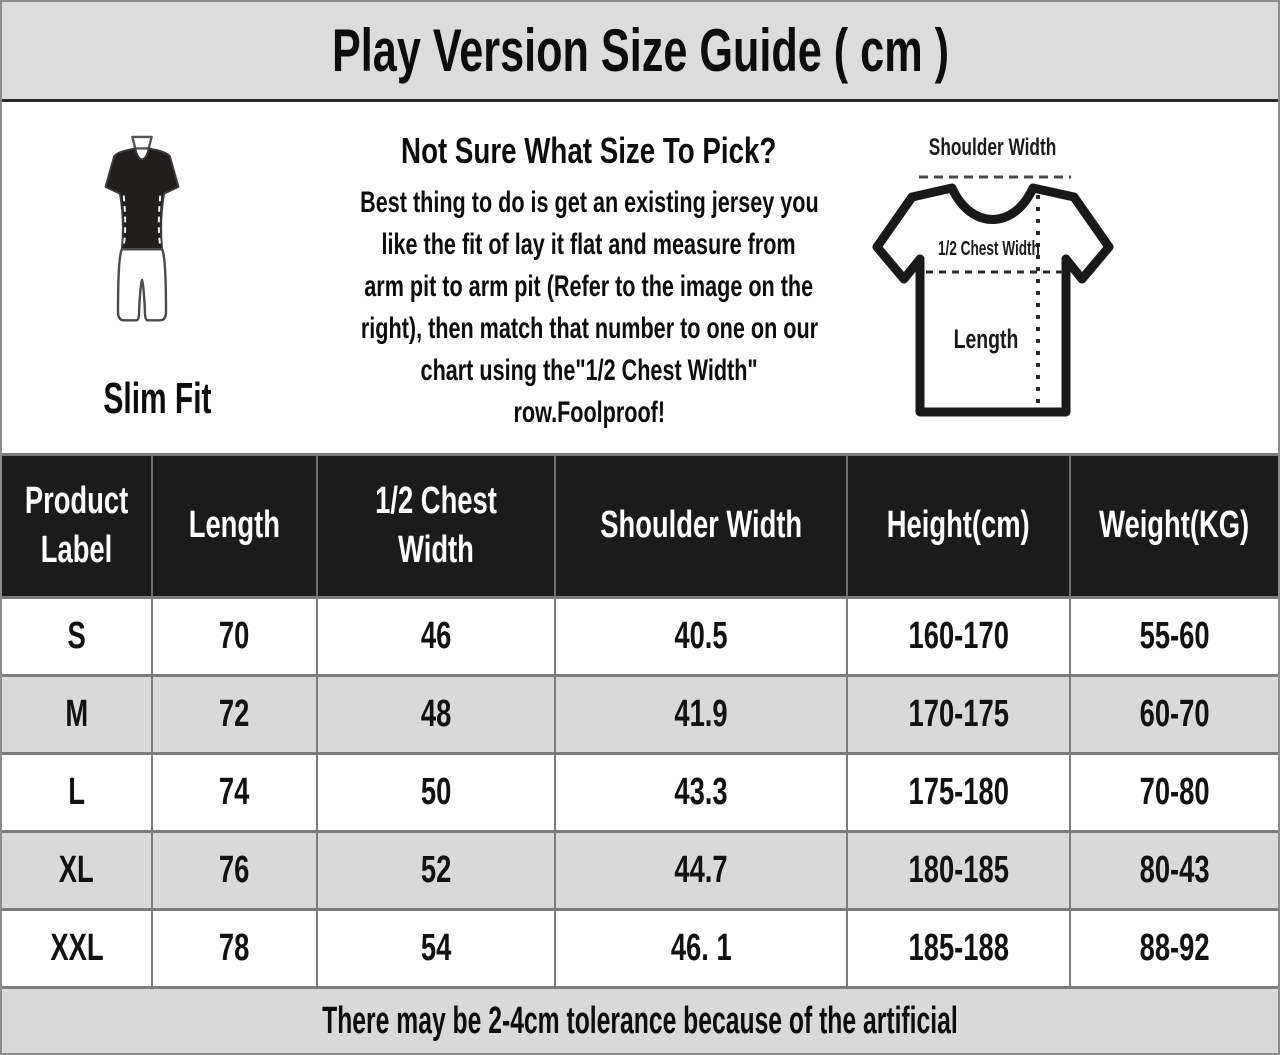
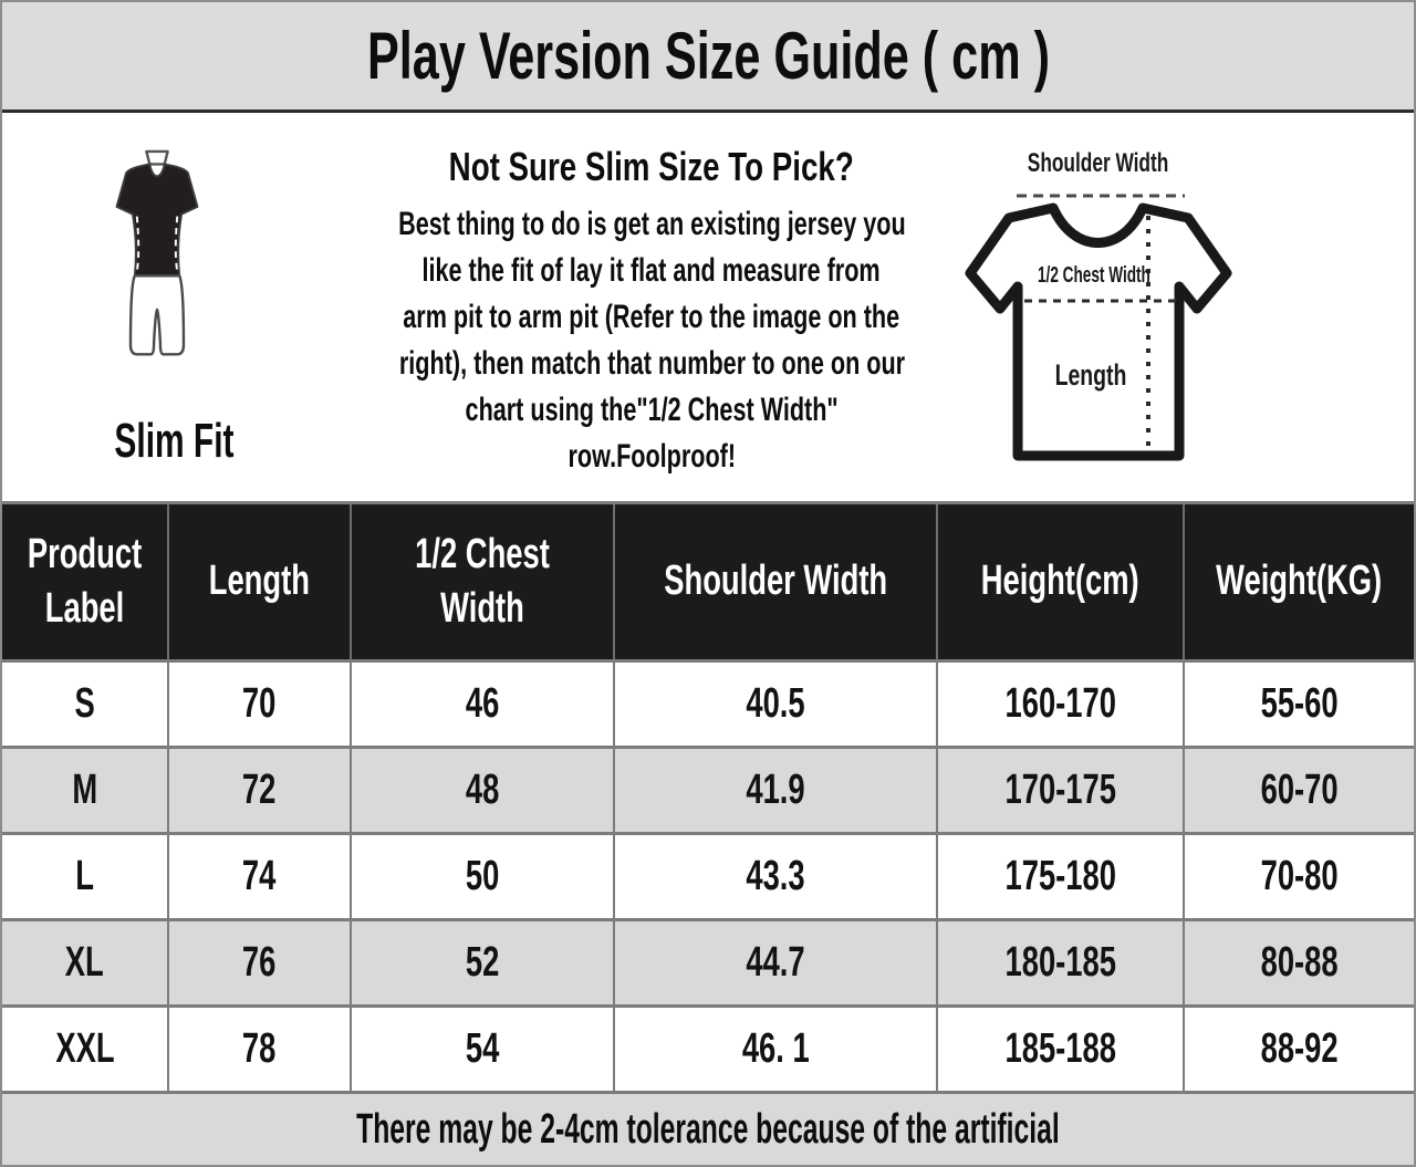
  Play Version Size Guide ( cm )
  Slim Fit
- Not Sure What Size To Pick?
+ Not Sure Slim Size To Pick?
  Best thing to do is get an existing jersey you
  like the fit of lay it flat and measure from
  arm pit to arm pit (Refer to the image on the
  right), then match that number to one on our
  chart using the"1/2 Chest Width"
  row.Foolproof!
  Shoulder Width
  1/2 Chest Width
  Length
  Product Label
  Length
  1/2 Chest Width
  Shoulder Width
  Height(cm)
  Weight(KG)
  S
  70
  46
  40.5
  160-170
  55-60
  M
  72
  48
  41.9
  170-175
  60-70
  L
  74
  50
  43.3
  175-180
  70-80
  XL
  76
  52
  44.7
  180-185
- 80-43
+ 80-88
  XXL
  78
  54
  46. 1
  185-188
  88-92
  There may be 2-4cm tolerance because of the artificial
